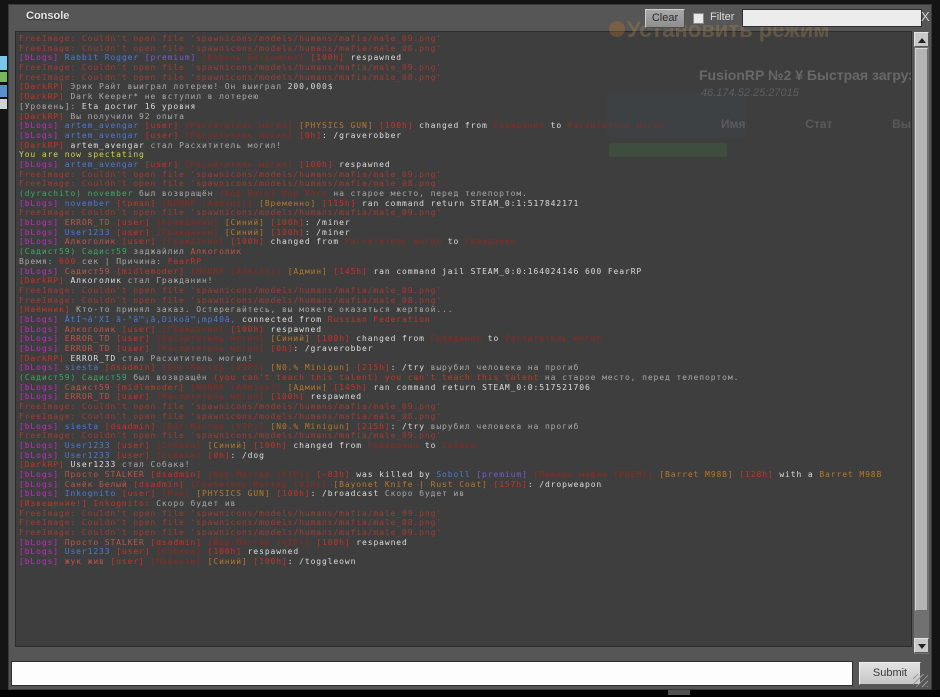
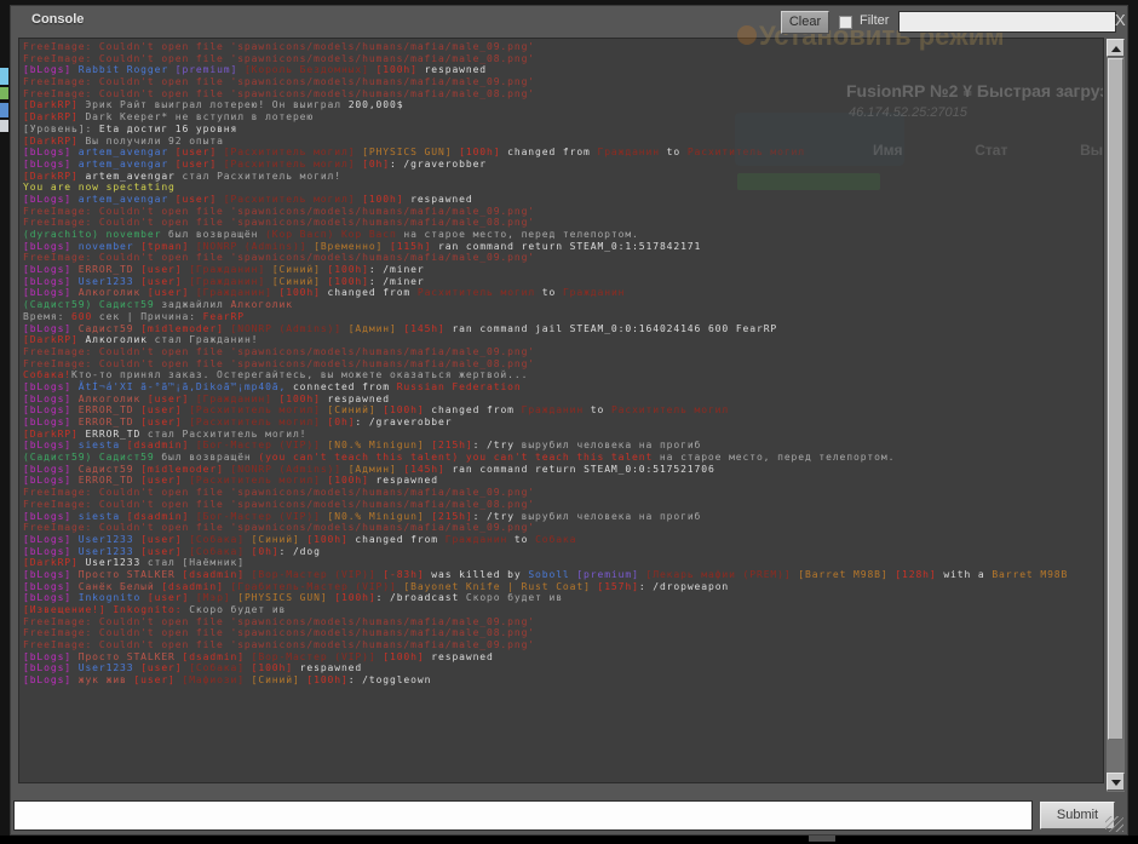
  Установить режим
  FusionRP №2 ¥ Быстрая загру
  46.174.52.25:27015
  Имя
  Стат
  Вы
  Console
  Clear
  Filter
  X
  FreeImage: Couldn't open file 'spawnicons/models/humans/mafia/male_09.png'
  FreeImage: Couldn't open file 'spawnicons/models/humans/mafia/male_08.png'
  [bLogs] Rabbit Rogger [premium] [Король Бездомных] [100h] respawned
  FreeImage: Couldn't open file 'spawnicons/models/humans/mafia/male_09.png'
  FreeImage: Couldn't open file 'spawnicons/models/humans/mafia/male_08.png'
  [DarkRP] Эрик Райт выиграл лотерею! Он выиграл 200,000$
  [DarkRP] Dark Keeper* не вступил в лотерею
  [Уровень]: Eta достиг 16 уровня
  [DarkRP] Вы получили 92 опыта
  [bLogs] artem_avengar [user] [Расхититель могил] [PHYSICS GUN] [100h] changed from Гражданин to Расхититель могил
  [bLogs] artem_avengar [user] [Расхититель могил] [0h]: /graverobber
  [DarkRP] artem_avengar стал Расхититель могил!
  You are now spectating
  [bLogs] artem_avengar [user] [Расхититель могил] [100h] respawned
  FreeImage: Couldn't open file 'spawnicons/models/humans/mafia/male_09.png'
  FreeImage: Couldn't open file 'spawnicons/models/humans/mafia/male_08.png'
  (dyrachito) november был возвращён (Кор Васп) Кор Васп на старое место, перед телепортом.
  [bLogs] november [tpman] [NONRP (Admins)] [Временно] [115h] ran command return STEAM_0:1:517842171
  FreeImage: Couldn't open file 'spawnicons/models/humans/mafia/male_09.png'
  [bLogs] ERROR_TD [user] [Гражданин] [Синий] [100h]: /miner
  [bLogs] User1233 [user] [Гражданин] [Синий] [100h]: /miner
  [bLogs] Алкоголик [user] [Гражданин] [100h] changed from Расхититель могил to Гражданин
  (Садист59) Садист59 заджайлил Алкоголик
  Время: 600 сек | Причина: FearRP
  [bLogs] Садист59 [midlemoder] [NONRP (Admins)] [Админ] [145h] ran command jail STEAM_0:0:164024146 600 FearRP
  [DarkRP] Алкоголик стал Гражданин!
  FreeImage: Couldn't open file 'spawnicons/models/humans/mafia/male_09.png'
  FreeImage: Couldn't open file 'spawnicons/models/humans/mafia/male_08.png'
- [Наёмник] Кто-то принял заказ. Остерегайтесь, вы можете оказаться жертвой...
+ Собака!Кто-то принял заказ. Остерегайтесь, вы можете оказаться жертвой...
  [bLogs] ÃtÍ¬á'XI ã-°ã™¡ã‚Dikoã™¡mp40ã‚ connected from Russian Federation
  [bLogs] Алкоголик [user] [Гражданин] [100h] respawned
  [bLogs] ERROR_TD [user] [Расхититель могил] [Синий] [100h] changed from Гражданин to Расхититель могил
  [bLogs] ERROR_TD [user] [Расхититель могил] [0h]: /graverobber
  [DarkRP] ERROR_TD стал Расхититель могил!
  [bLogs] siesta [dsadmin] [Бог-Мастер (VIP)] [N0.% Minigun] [215h]: /try вырубил человека на прогиб
  (Садист59) Садист59 был возвращён (you can't teach this talent) you can't teach this talent на старое место, перед телепортом.
  [bLogs] Садист59 [midlemoder] [NONRP (Admins)] [Админ] [145h] ran command return STEAM_0:0:517521706
  [bLogs] ERROR_TD [user] [Расхититель могил] [100h] respawned
  FreeImage: Couldn't open file 'spawnicons/models/humans/mafia/male_09.png'
  FreeImage: Couldn't open file 'spawnicons/models/humans/mafia/male_08.png'
  [bLogs] siesta [dsadmin] [Бог-Мастер (VIP)] [N0.% Minigun] [215h]: /try вырубил человека на прогиб
  FreeImage: Couldn't open file 'spawnicons/models/humans/mafia/male_09.png'
  [bLogs] User1233 [user] [Собака] [Синий] [100h] changed from Гражданин to Собака
  [bLogs] User1233 [user] [Собака] [0h]: /dog
- [DarkRP] User1233 стал Собака!
+ [DarkRP] User1233 стал [Наёмник]
  [bLogs] Просто STALKER [dsadmin] [Вор-Мастер (VIP)] [-83h] was killed by Soboll [premium] [Лекарь мафии (PREM)] [Barret M98B] [128h] with a Barret M98B
  [bLogs] Санёк Белый [dsadmin] [Грабитель-Мастер (VIP)] [Bayonet Knife | Rust Coat] [157h]: /dropweapon
  [bLogs] Inkognito [user] [Мэр] [PHYSICS GUN] [100h]: /broadcast Скоро будет ив
  [Извещение!] Inkognito: Скоро будет ив
  FreeImage: Couldn't open file 'spawnicons/models/humans/mafia/male_09.png'
  FreeImage: Couldn't open file 'spawnicons/models/humans/mafia/male_08.png'
  FreeImage: Couldn't open file 'spawnicons/models/humans/mafia/male_09.png'
  [bLogs] Просто STALKER [dsadmin] [Вор-Мастер (VIP)] [100h] respawned
  [bLogs] User1233 [user] [Собака] [100h] respawned
  [bLogs] жук жив [user] [Мафиози] [Синий] [100h]: /toggleown
  Submit
